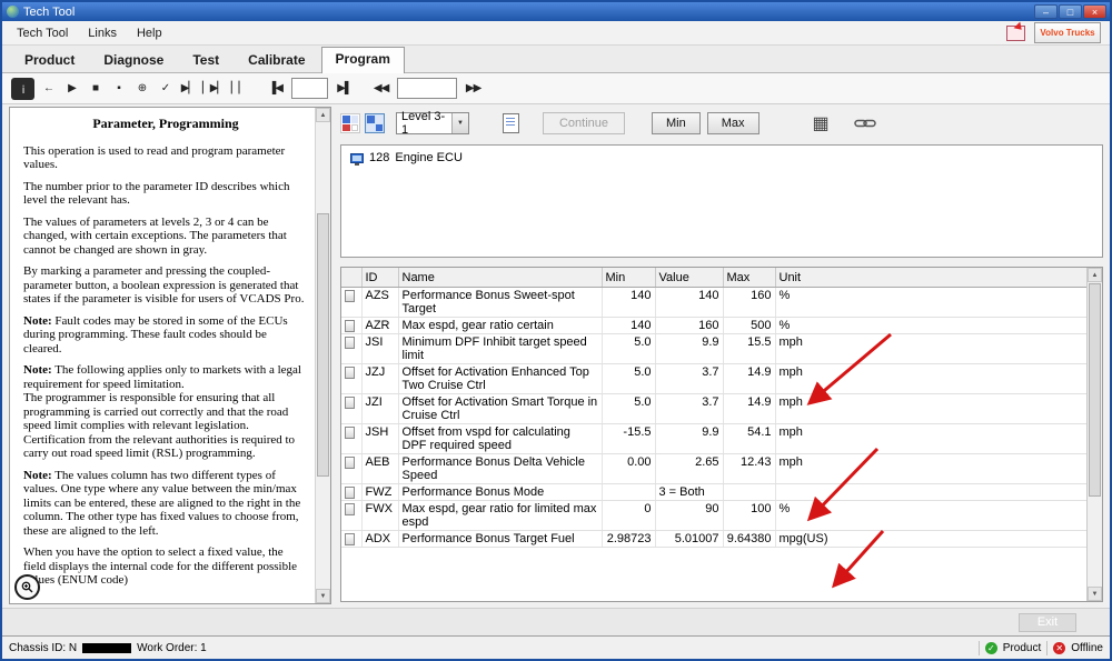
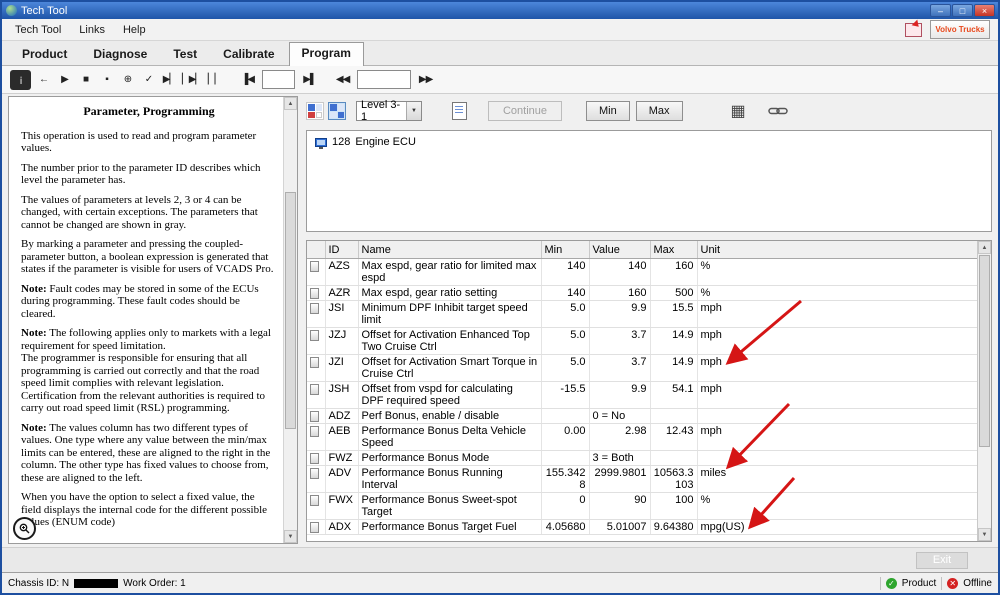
  Tech Tool
  –
  □
  ×
  Tech Tool
  Links
  Help
  Volvo Trucks
  Product
  Diagnose
  Test
  Calibrate
  Program
  ℹ
  ←
  ▶
  ■
  ▪
  ⊕
  ✓
  ▶▏
  ▏▶▏
  ▏▏
  ▐◀
  ▶▌
  ◀◀
  ▶▶
  Parameter, Programming
  This operation is used to read and program parameter values.
- The number prior to the parameter ID describes which level the relevant has.
+ The number prior to the parameter ID describes which level the parameter has.
  The values of parameters at levels 2, 3 or 4 can be changed, with certain exceptions. The parameters that cannot be changed are shown in gray.
  By marking a parameter and pressing the coupled-parameter button, a boolean expression is generated that states if the parameter is visible for users of VCADS Pro.
  Note: Fault codes may be stored in some of the ECUs during programming. These fault codes should be cleared.
  Note: The following applies only to markets with a legal requirement for speed limitation.
  The programmer is responsible for ensuring that all programming is carried out correctly and that the road speed limit complies with relevant legislation. Certification from the relevant authorities is required to carry out road speed limit (RSL) programming.
  Note: The values column has two different types of values. One type where any value between the min/max limits can be entered, these are aligned to the right in the column. The other type has fixed values to choose from, these are aligned to the left.
  When you have the option to select a fixed value, the field displays the internal code for the different possible ues (ENUM code)
  Level 3-1
  Continue
  Min
  Max
  ▦
  128
  Engine ECU
  	ID	Name	Min	Value	Max	Unit
- 	AZS	Performance Bonus Sweet-spot Target	140	140	160	%
+ 	AZS	Max espd, gear ratio for limited max espd	140	140	160	%
- 	AZR	Max espd, gear ratio certain	140	160	500	%
+ 	AZR	Max espd, gear ratio setting	140	160	500	%
  	JSI	Minimum DPF Inhibit target speed limit	5.0	9.9	15.5	mph
  	JZJ	Offset for Activation Enhanced Top Two Cruise Ctrl	5.0	3.7	14.9	mph
  	JZI	Offset for Activation Smart Torque in Cruise Ctrl	5.0	3.7	14.9	mph
  	JSH	Offset from vspd for calculating DPF required speed	-15.5	9.9	54.1	mph
+ 	ADZ	Perf Bonus, enable / disable		0 = No
- 	AEB	Performance Bonus Delta Vehicle Speed	0.00	2.65	12.43	mph
+ 	AEB	Performance Bonus Delta Vehicle Speed	0.00	2.98	12.43	mph
  	FWZ	Performance Bonus Mode		3 = Both
+ 	ADV	Performance Bonus Running Interval	155.3428	2999.9801	10563.3103	miles
- 	FWX	Max espd, gear ratio for limited max espd	0	90	100	%
+ 	FWX	Performance Bonus Sweet-spot Target	0	90	100	%
- 	ADX	Performance Bonus Target Fuel	2.98723	5.01007	9.64380	mpg(US)
+ 	ADX	Performance Bonus Target Fuel	4.05680	5.01007	9.64380	mpg(US)
  Exit
  Chassis ID: N
  Work Order: 1
  ✓
  Product
  ✕
  Offline
